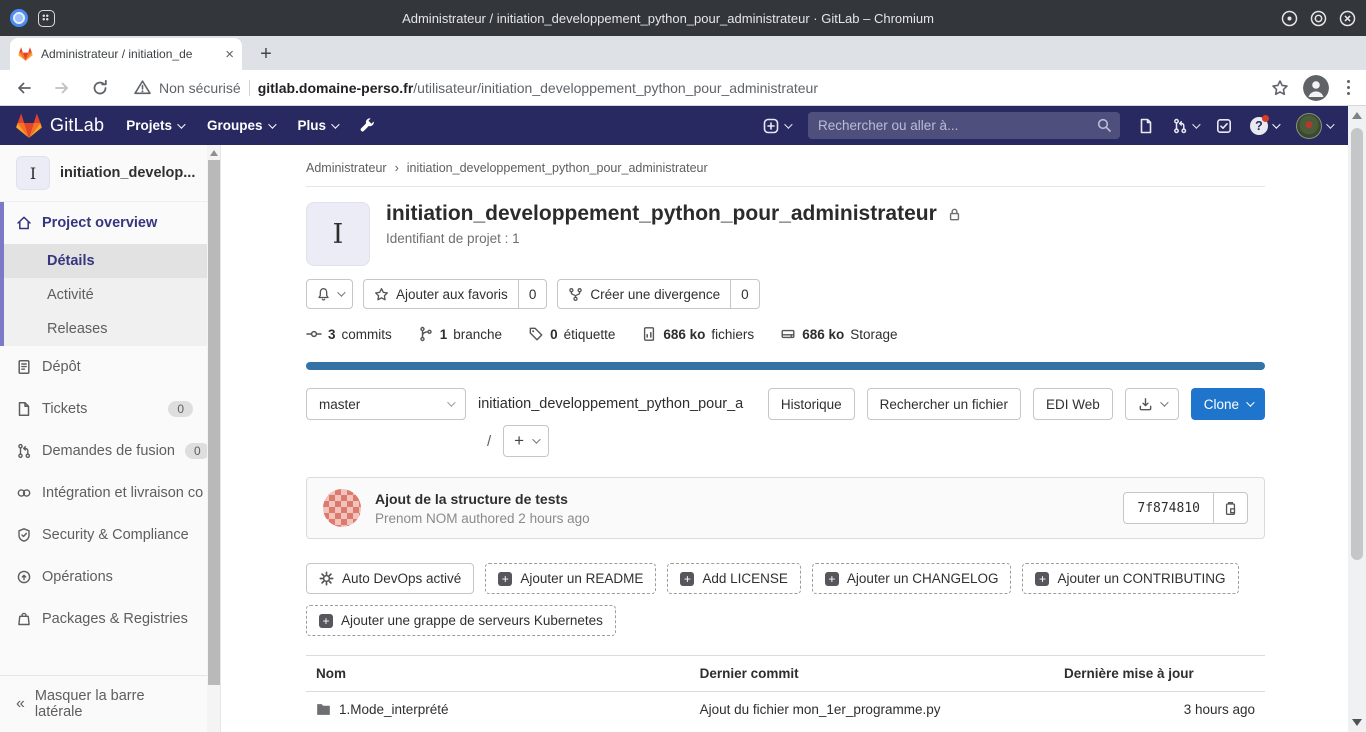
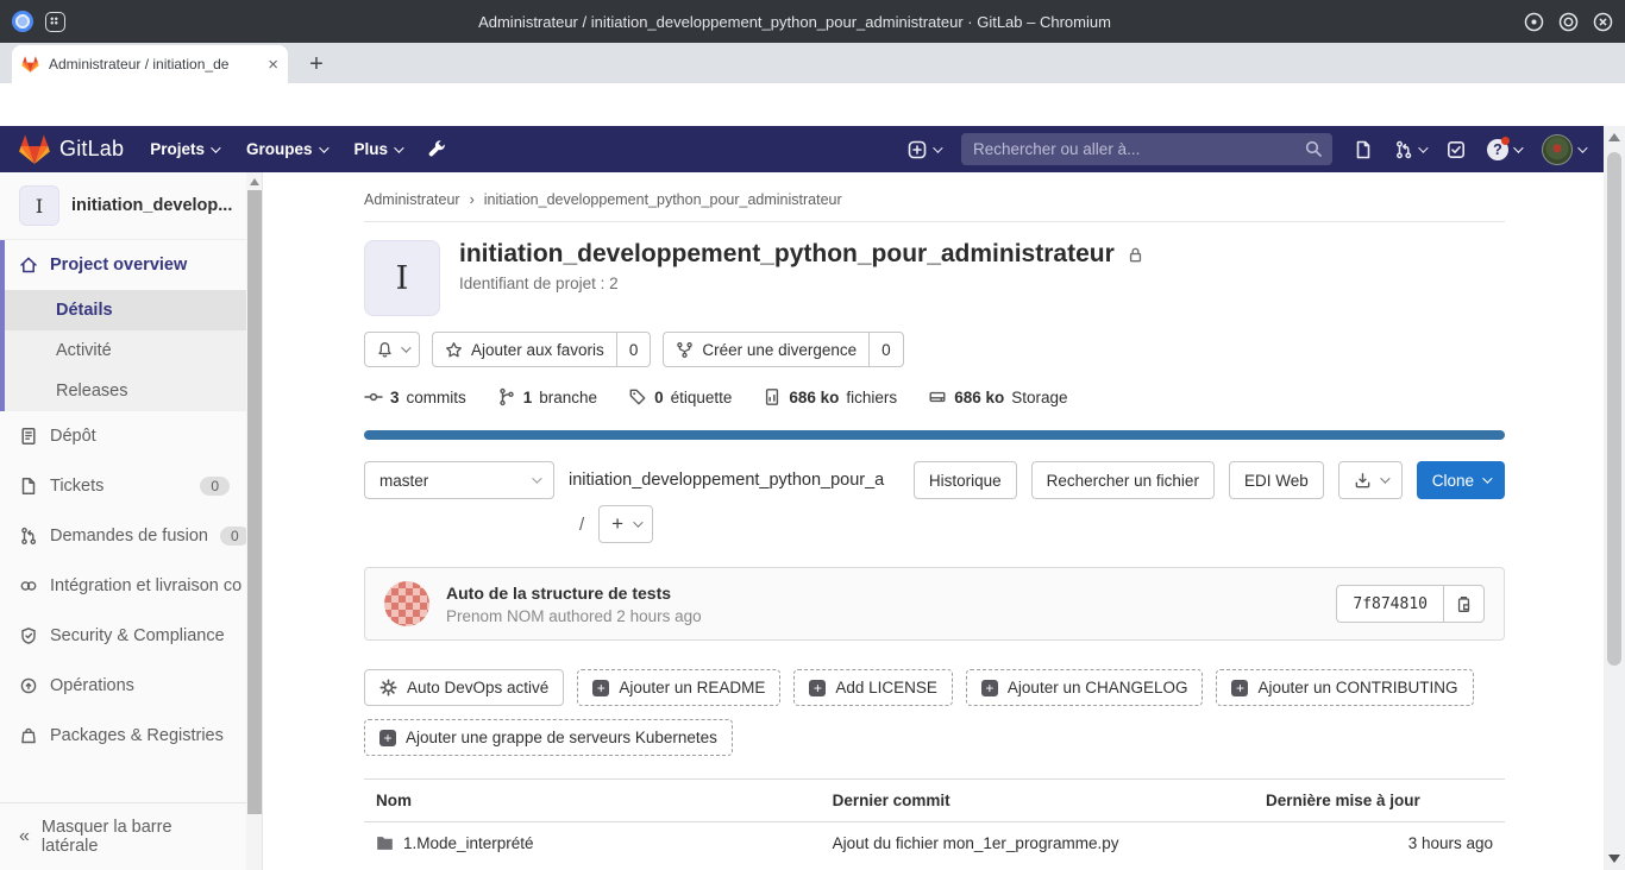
  Administrateur / initiation_developpement_python_pour_administrateur · GitLab – Chromium
  Administrateur / initiation_de
  ×
  +
- Non sécurisé
- gitlab.domaine-perso.fr/utilisateur/initiation_developpement_python_pour_administrateur
  GitLab
  Projets
  Groupes
  Plus
  Rechercher ou aller à...
  ?
  I
  initiation_develop...
  Project overview
  Détails
  Activité
  Releases
  Dépôt
  Tickets
  0
  Demandes de fusion
  0
  Intégration et livraison co
  Security & Compliance
  Opérations
  Packages & Registries
  «
  Masquer la barre latérale
  Administrateur
  ›
  initiation_developpement_python_pour_administrateur
  I
  initiation_developpement_python_pour_administrateur
- Identifiant de projet : 1
+ Identifiant de projet : 2
  Ajouter aux favoris
  0
  Créer une divergence
  0
  3
  commits
  1
  branche
  0
  étiquette
  686 ko
  fichiers
  686 ko
  Storage
  master
  initiation_developpement_python_pour_a
  Historique
  Rechercher un fichier
  EDI Web
  Clone
  /
  +
- Ajout de la structure de tests
+ Auto de la structure de tests
  Prenom NOM authored 2 hours ago
  7f874810
  Auto DevOps activé
  +
  Ajouter un README
  +
  Add LICENSE
  +
  Ajouter un CHANGELOG
  +
  Ajouter un CONTRIBUTING
  +
  Ajouter une grappe de serveurs Kubernetes
  Nom	Dernier commit	Dernière mise à jour
  1.Mode_interprété	Ajout du fichier mon_1er_programme.py	3 hours ago
